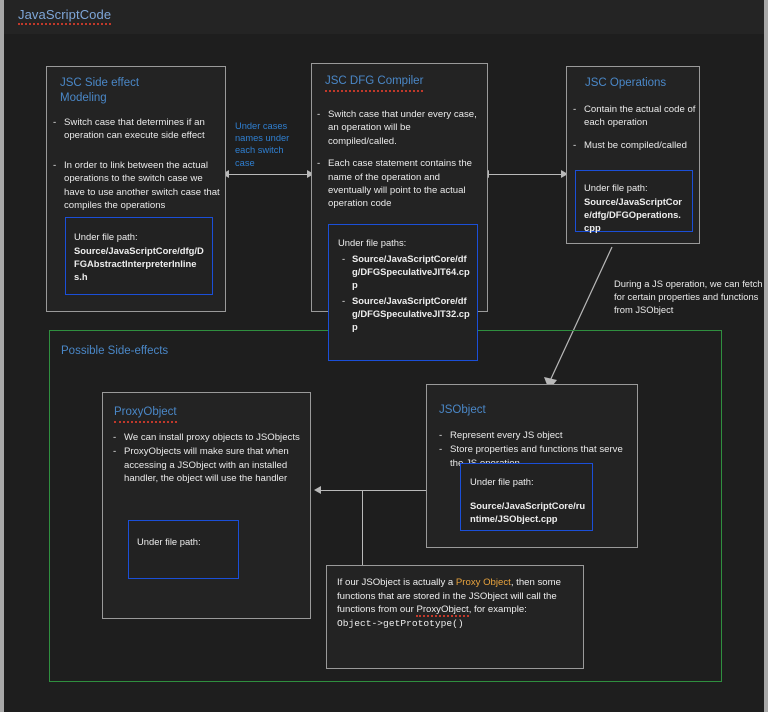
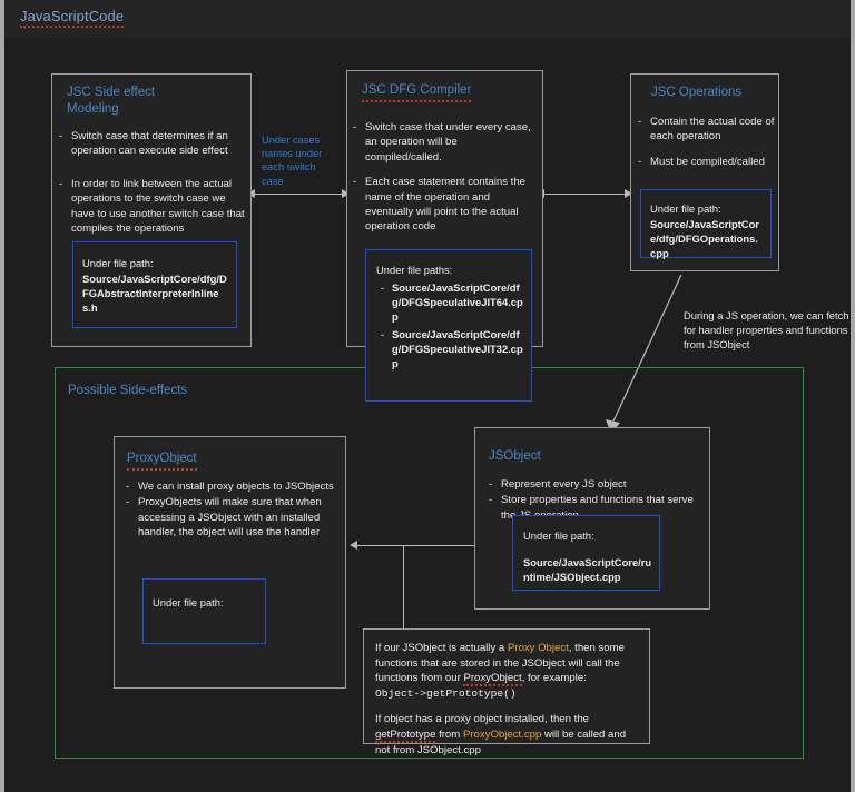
  JavaScriptCode
  Under cases names under each switch case
- During a JS operation, we can fetch for certain properties and functions from JSObject
+ During a JS operation, we can fetch for handler properties and functions from JSObject
  Possible Side-effects
  JSC Side effect
  Modeling
  -
  Switch case that determines if an operation can execute side effect
  -
  In order to link between the actual operations to the switch case we have to use another switch case that compiles the operations
  Under file path:
  Source/JavaScriptCore/dfg/DFGAbstractInterpreterInlines.h
  JSC DFG Compiler
  -
  Switch case that under every case, an operation will be compiled/called.
  -
  Each case statement contains the name of the operation and eventually will point to the actual operation code
  Under file paths:
  Source/JavaScriptCore/dfg/DFGSpeculativeJIT64.cpp
  Source/JavaScriptCore/dfg/DFGSpeculativeJIT32.cpp
  JSC Operations
  -
  Contain the actual code of each operation
  -
  Must be compiled/called
  Under file path:
  Source/JavaScriptCore/dfg/DFGOperations.cpp
  ProxyObject
  -
  We can install proxy objects to JSObjects
  -
  ProxyObjects will make sure that when accessing a JSObject with an installed handler, the object will use the handler
  Under file path:
  JSObject
  -
  Represent every JS object
  -
  Store properties and functions that serve th
  Under file path:
  Source/JavaScriptCore/runtime/JSObject.cpp
  If our JSObject is actually a Proxy Object, then some functions that are stored in the JSObject will call the functions from our ProxyObject, for example:
  Object->getPrototype()
+ If object has a proxy object installed, then the getPrototype from ProxyObject.cpp will be called and not from JSObject.cpp
